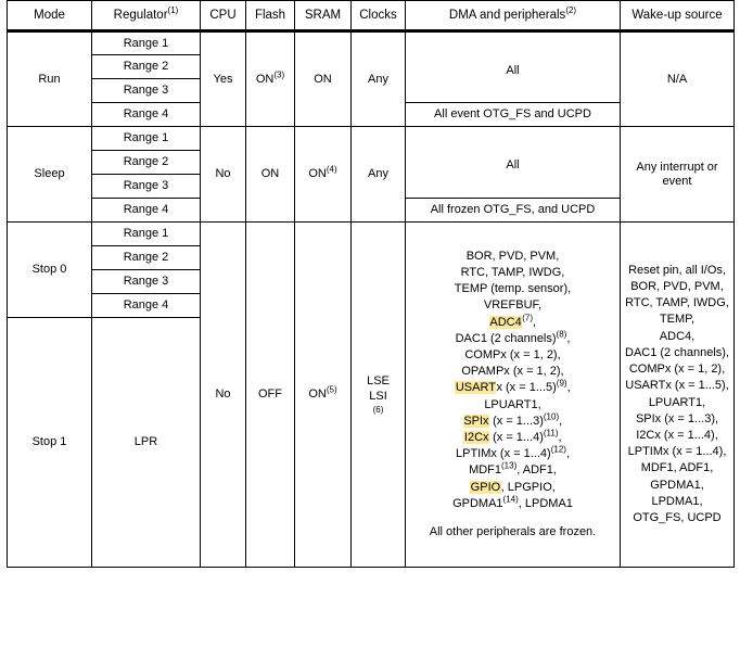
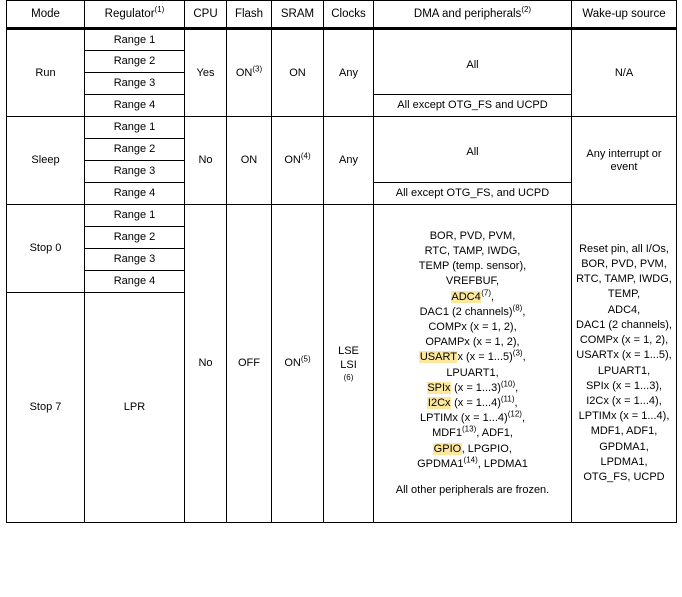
  Mode	Regulator(1)	CPU	Flash	SRAM	Clocks	DMA and peripherals(2)	Wake-up source
  Run	Range 1	Yes	ON(3)	ON	Any	All	N/A
  Range 2
  Range 3
- Range 4	All event OTG_FS and UCPD
+ Range 4	All except OTG_FS and UCPD
  Sleep	Range 1	No	ON	ON(4)	Any	All	Any interrupt or event
  Range 2
  Range 3
- Range 4	All frozen OTG_FS, and UCPD
+ Range 4	All except OTG_FS, and UCPD
- Stop 0	Range 1	No	OFF	ON(5)	LSE LSI (6)	BOR, PVD, PVM,RTC, TAMP, IWDG,TEMP (temp. sensor),VREFBUF,ADC4(7),DAC1 (2 channels)(8),COMPx (x = 1, 2),OPAMPx (x = 1, 2),USARTx (x = 1...5)(9),LPUART1,SPIx (x = 1...3)(10),I2Cx (x = 1...4)(11),LPTIMx (x = 1...4)(12),MDF1(13), ADF1,GPIO, LPGPIO,GPDMA1(14), LPDMA1 All other peripherals are frozen.	Reset pin, all I/Os,BOR, PVD, PVM,RTC, TAMP, IWDG,TEMP,ADC4,DAC1 (2 channels),COMPx (x = 1, 2),USARTx (x = 1...5),LPUART1,SPIx (x = 1...3),I2Cx (x = 1...4),LPTIMx (x = 1...4),MDF1, ADF1,GPDMA1,LPDMA1,OTG_FS, UCPD
+ Stop 0	Range 1	No	OFF	ON(5)	LSE LSI (6)	BOR, PVD, PVM,RTC, TAMP, IWDG,TEMP (temp. sensor),VREFBUF,ADC4(7),DAC1 (2 channels)(8),COMPx (x = 1, 2),OPAMPx (x = 1, 2),USARTx (x = 1...5)(3),LPUART1,SPIx (x = 1...3)(10),I2Cx (x = 1...4)(11),LPTIMx (x = 1...4)(12),MDF1(13), ADF1,GPIO, LPGPIO,GPDMA1(14), LPDMA1 All other peripherals are frozen.	Reset pin, all I/Os,BOR, PVD, PVM,RTC, TAMP, IWDG,TEMP,ADC4,DAC1 (2 channels),COMPx (x = 1, 2),USARTx (x = 1...5),LPUART1,SPIx (x = 1...3),I2Cx (x = 1...4),LPTIMx (x = 1...4),MDF1, ADF1,GPDMA1,LPDMA1,OTG_FS, UCPD
  Range 2
  Range 3
  Range 4
- Stop 1	LPR
+ Stop 7	LPR
